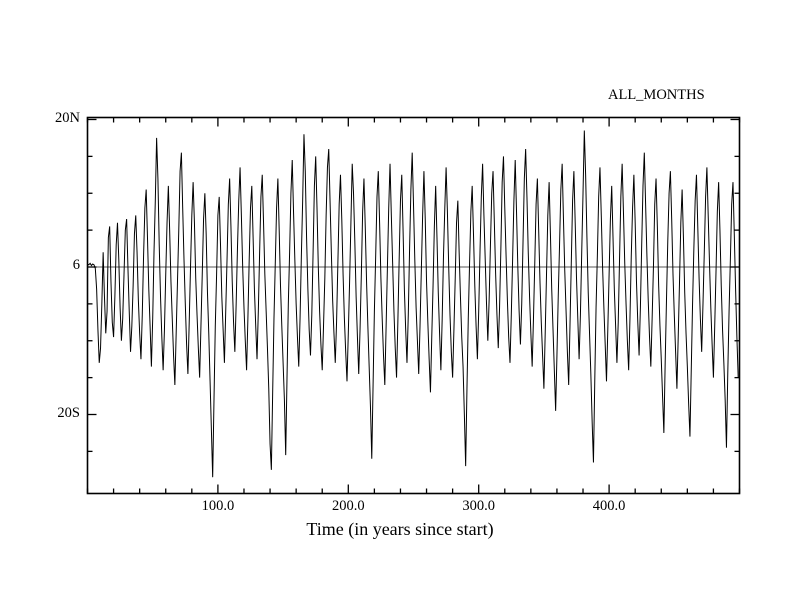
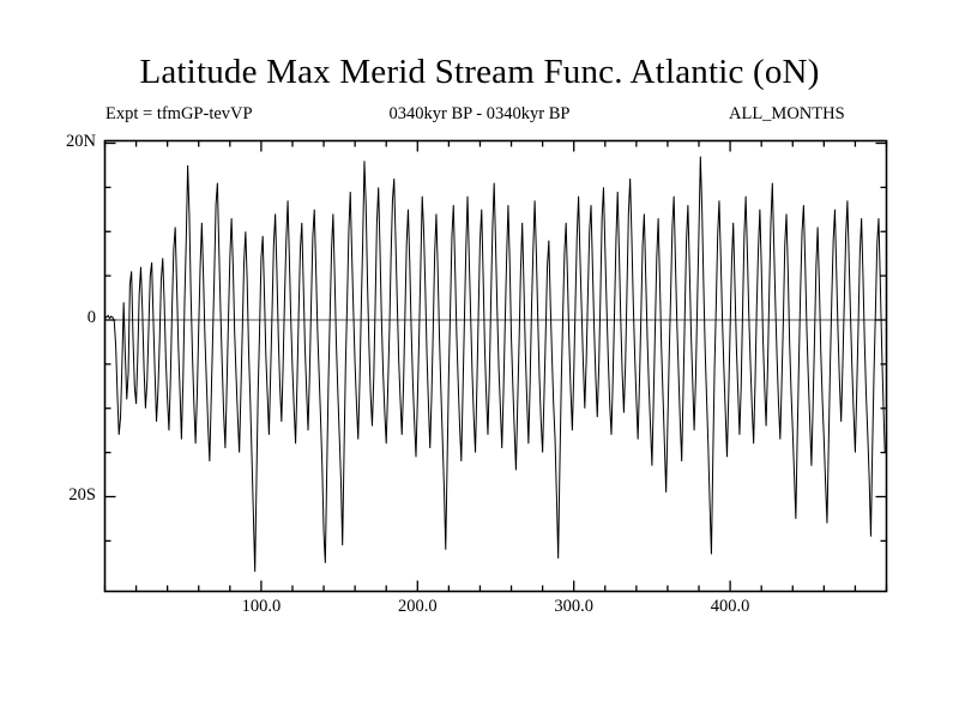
+ Latitude Max Merid Stream Func. Atlantic (oN)
+ Expt = tfmGP-tevVP
+ 0340kyr BP - 0340kyr BP
  ALL_MONTHS
  20N
- 6
+ 0
  20S
  100.0
  200.0
  300.0
  400.0
- Time (in years since start)
